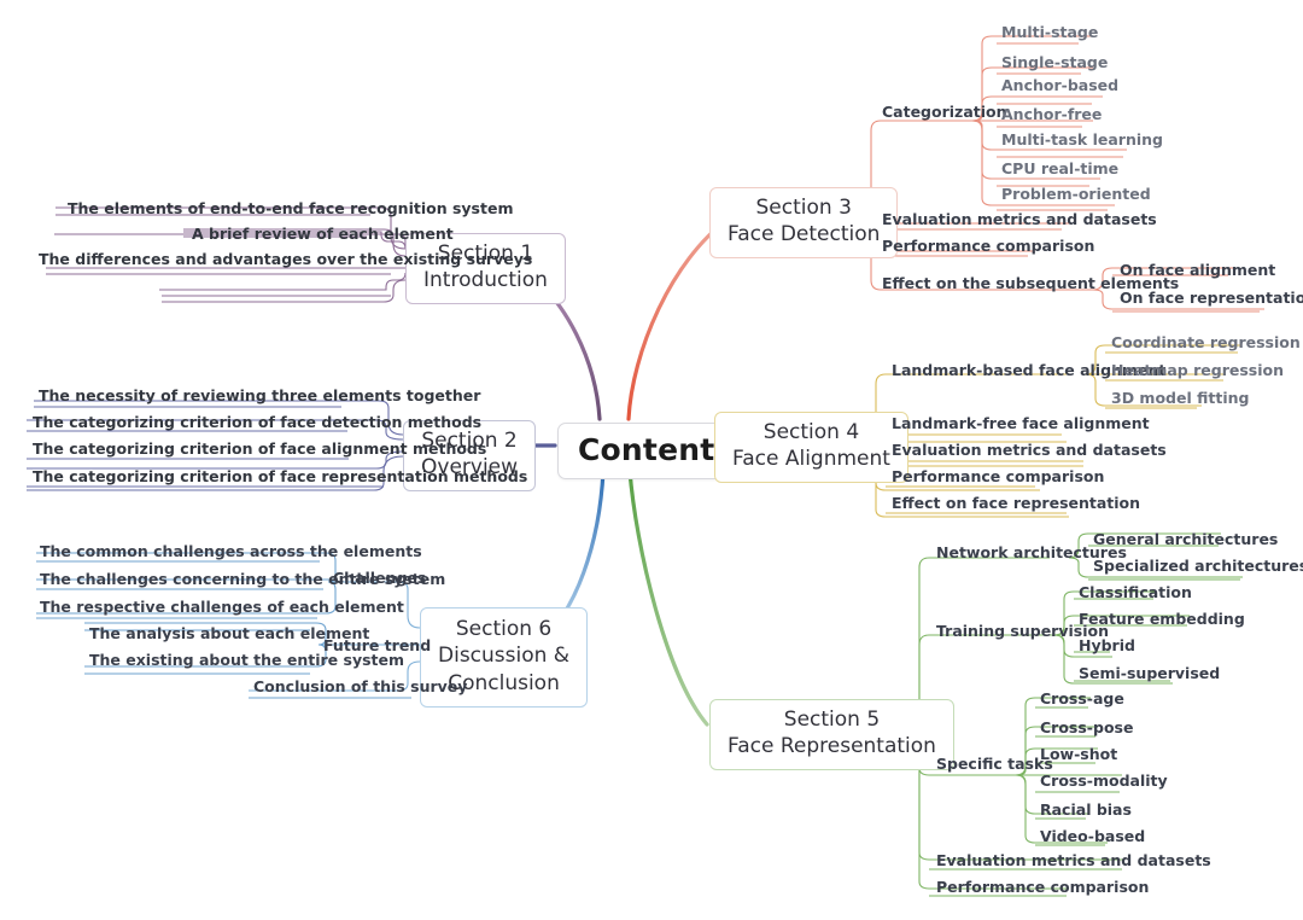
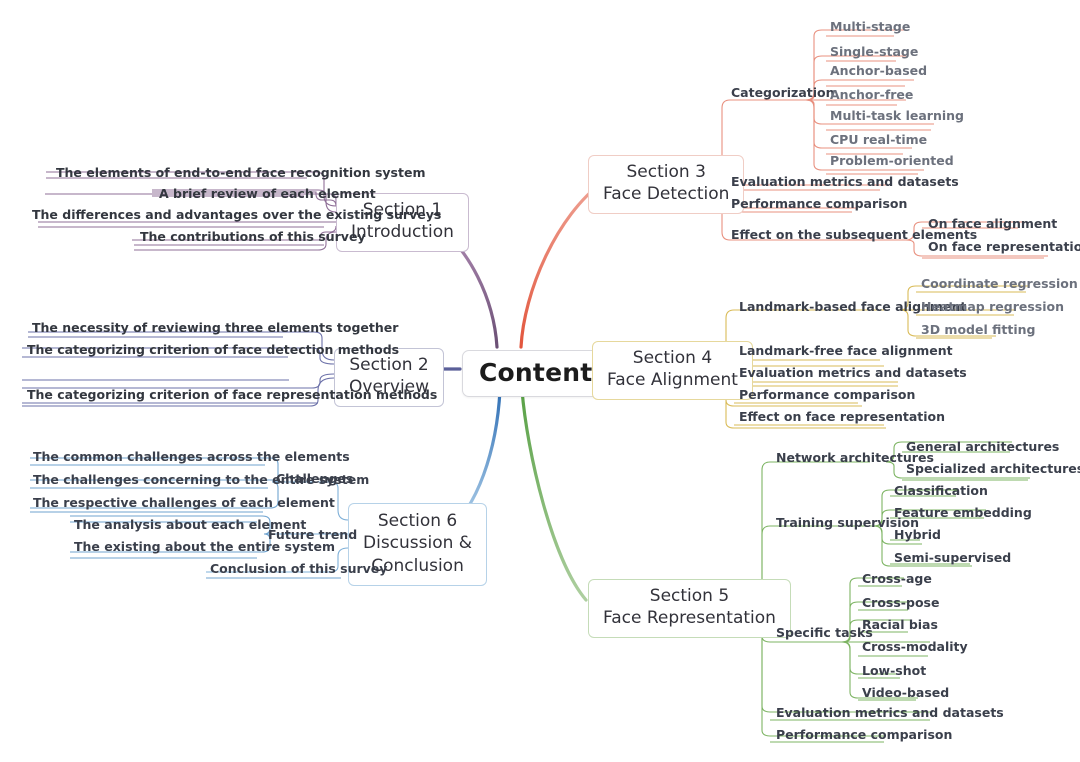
  Content
  Section 1
  Introduction
  The elements of end-to-end face recognition system
  A brief review of each element
  The differences and advantages over the existing surveys
+ The contributions of this survey
  Section 2
  Overview
  The necessity of reviewing three elements together
  The categorizing criterion of face detection methods
- The categorizing criterion of face alignment methods
  The categorizing criterion of face representation methods
  Section 3
  Face Detection
  Categorization
  Evaluation metrics and datasets
  Performance comparison
  Effect on the subsequent elements
  Multi-stage
  Single-stage
  Anchor-based
  Anchor-free
  Multi-task learning
  CPU real-time
  Problem-oriented
  On face alignment
  On face representatio
  Section 4
  Face Alignment
  Landmark-based face alignment
  Landmark-free face alignment
  Evaluation metrics and datasets
  Performance comparison
  Effect on face representation
  Coordinate regression
  Heatmap regression
  3D model fitting
  Section 5
  Face Representation
  Network architectures
  Training supervision
  Specific tasks
  Evaluation metrics and datasets
  Performance comparison
  General architectures
  Specialized architecture
  Classification
  Feature embedding
  Hybrid
  Semi-supervised
  Cross-age
  Cross-pose
- Low-shot
+ Racial bias
  Cross-modality
- Racial bias
+ Low-shot
  Video-based
  Section 6
  Discussion &
  Conclusion
  Challenges
  Future trend
  Conclusion of this survey
  The common challenges across the elements
  The challenges concerning to the entire system
  The respective challenges of each element
  The analysis about each element
  The existing about the entire system
